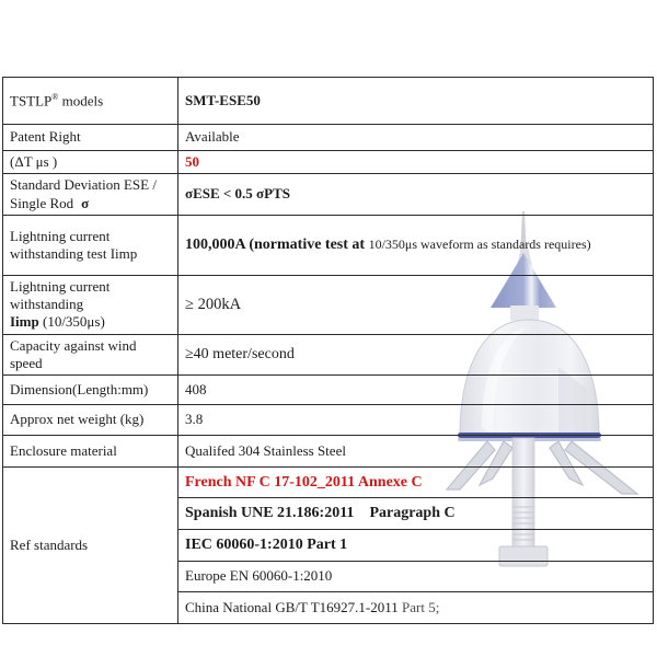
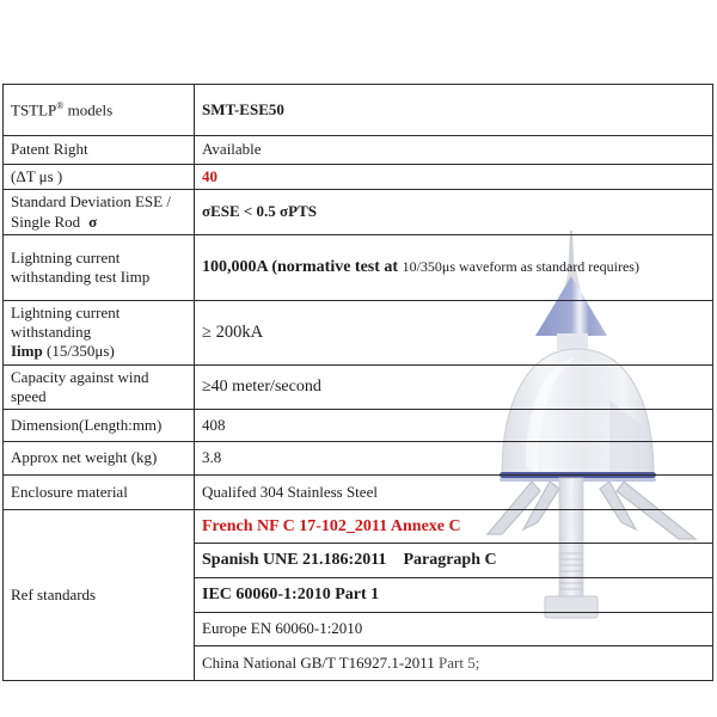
  TSTLP® models	SMT-ESE50
  Patent Right	Available
- (ΔT μs )	50
+ (ΔT μs )	40
  Standard Deviation ESE / Single Rod σ	σESE < 0.5 σPTS
- Lightning current withstanding test Iimp	100,000A (normative test at 10/350μs waveform as standards requires)
+ Lightning current withstanding test Iimp	100,000A (normative test at 10/350μs waveform as standard requires)
- Lightning current withstanding Iimp (10/350μs)	≥ 200kA
+ Lightning current withstanding Iimp (15/350μs)	≥ 200kA
  Capacity against wind speed	≥40 meter/second
  Dimension(Length:mm)	408
  Approx net weight (kg)	3.8
  Enclosure material	Qualifed 304 Stainless Steel
  Ref standards	French NF C 17-102_2011 Annexe C
  Spanish UNE 21.186:2011 Paragraph C
  IEC 60060-1:2010 Part 1
  Europe EN 60060-1:2010
  China National GB/T T16927.1-2011 Part 5;
